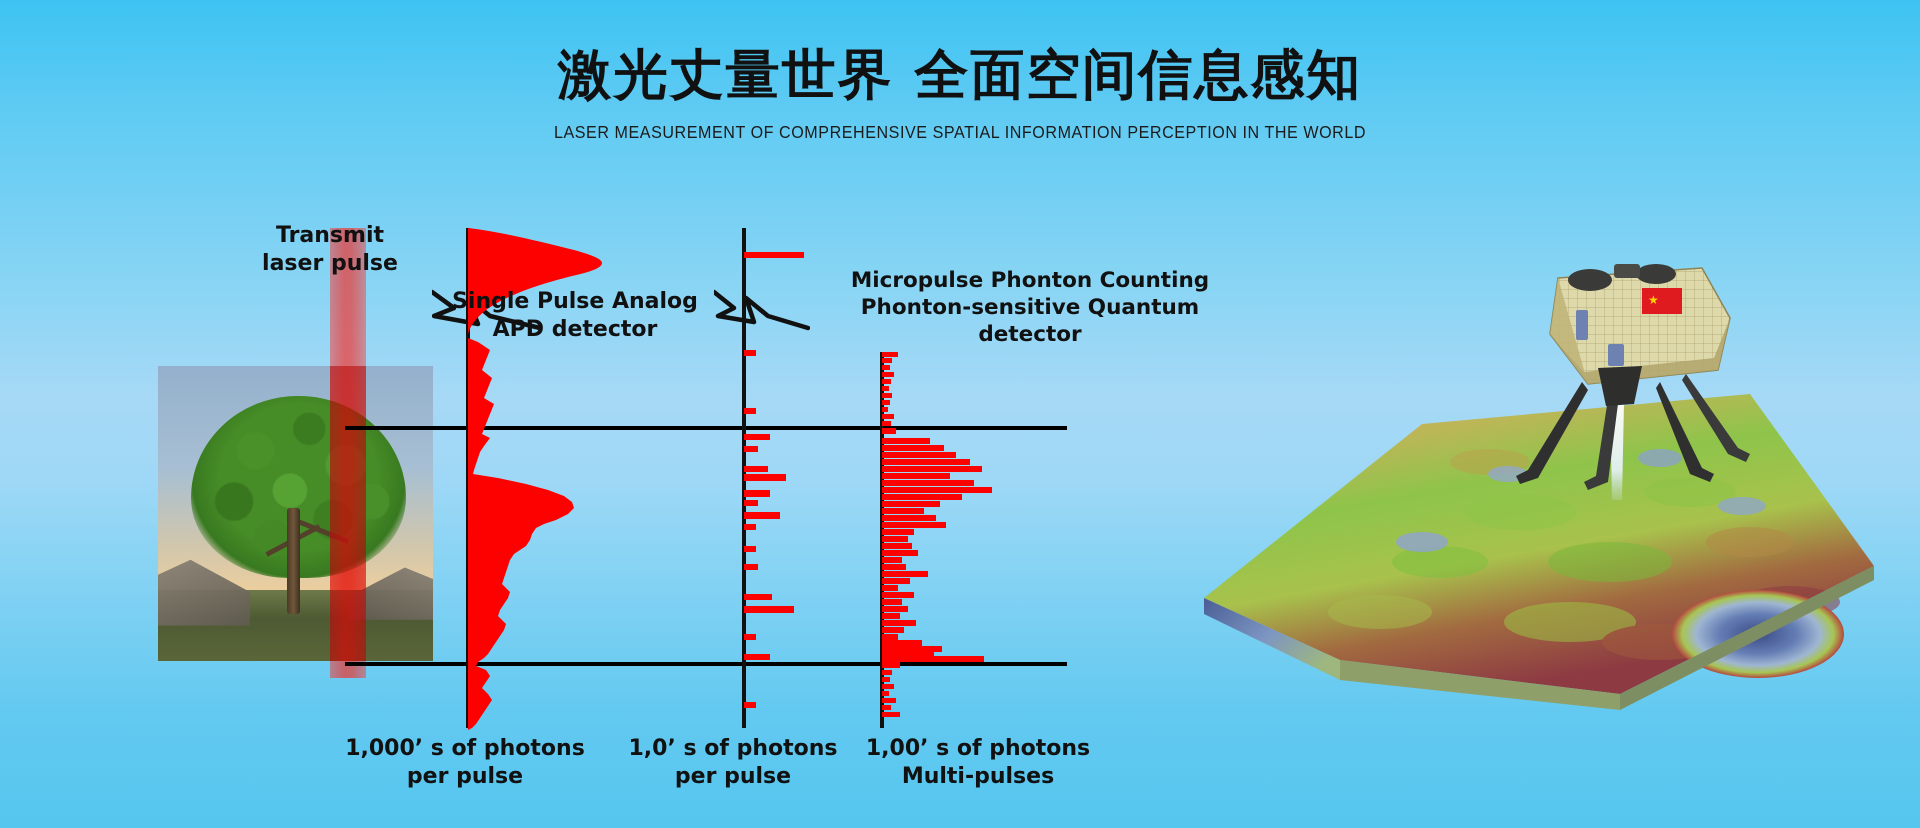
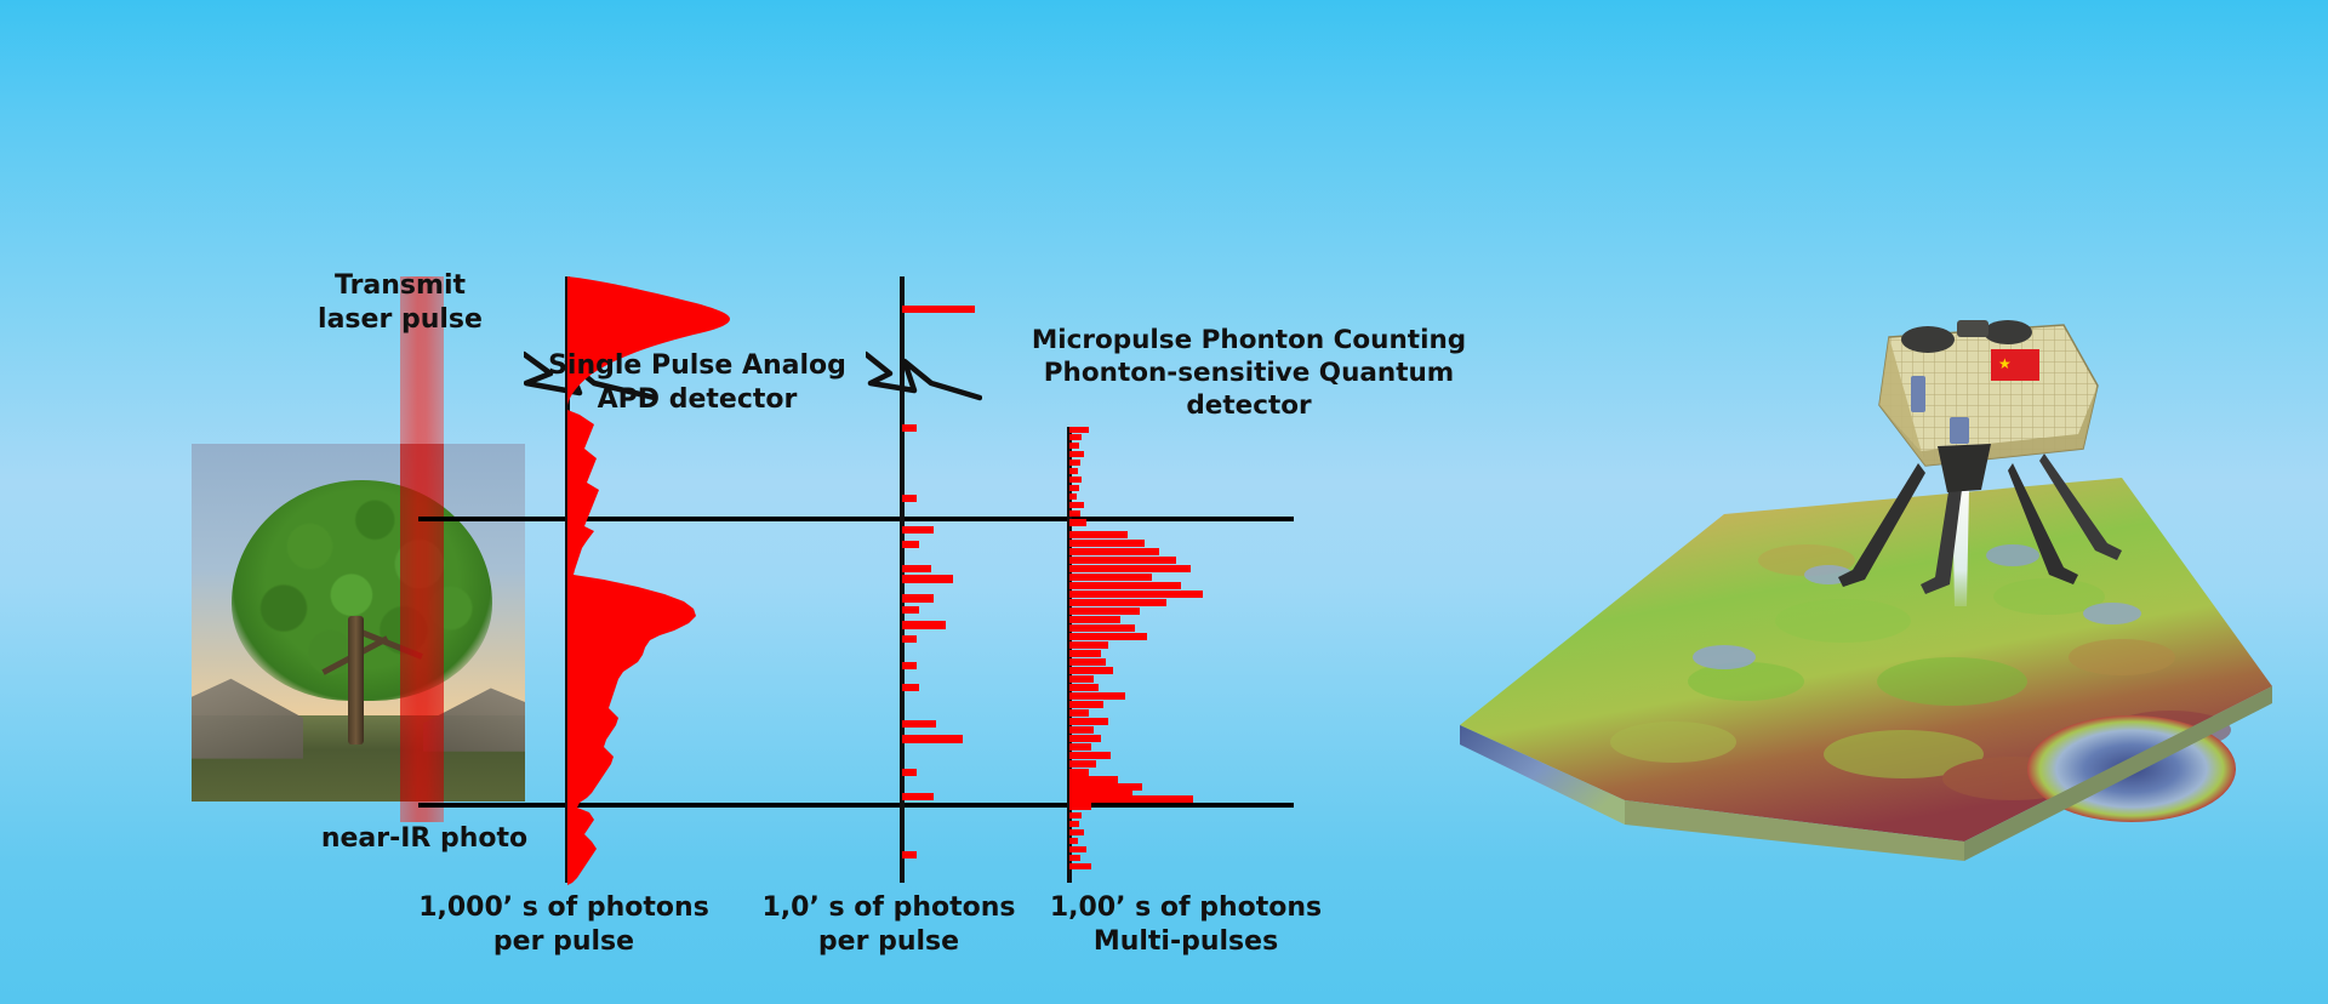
- 激光丈量世界 全面空间信息感知
- LASER MEASUREMENT OF COMPREHENSIVE SPATIAL INFORMATION PERCEPTION IN THE WORLD
  Transmit
  laser pulse
  Single Pulse Analog
  APD detector
  Micropulse Phonton Counting
  Phonton-sensitive Quantum detector
+ near-IR photo
  1,000’ s of photons
  per pulse
  1,0’ s of photons
  per pulse
  1,00’ s of photons
  Multi-pulses
  ★
